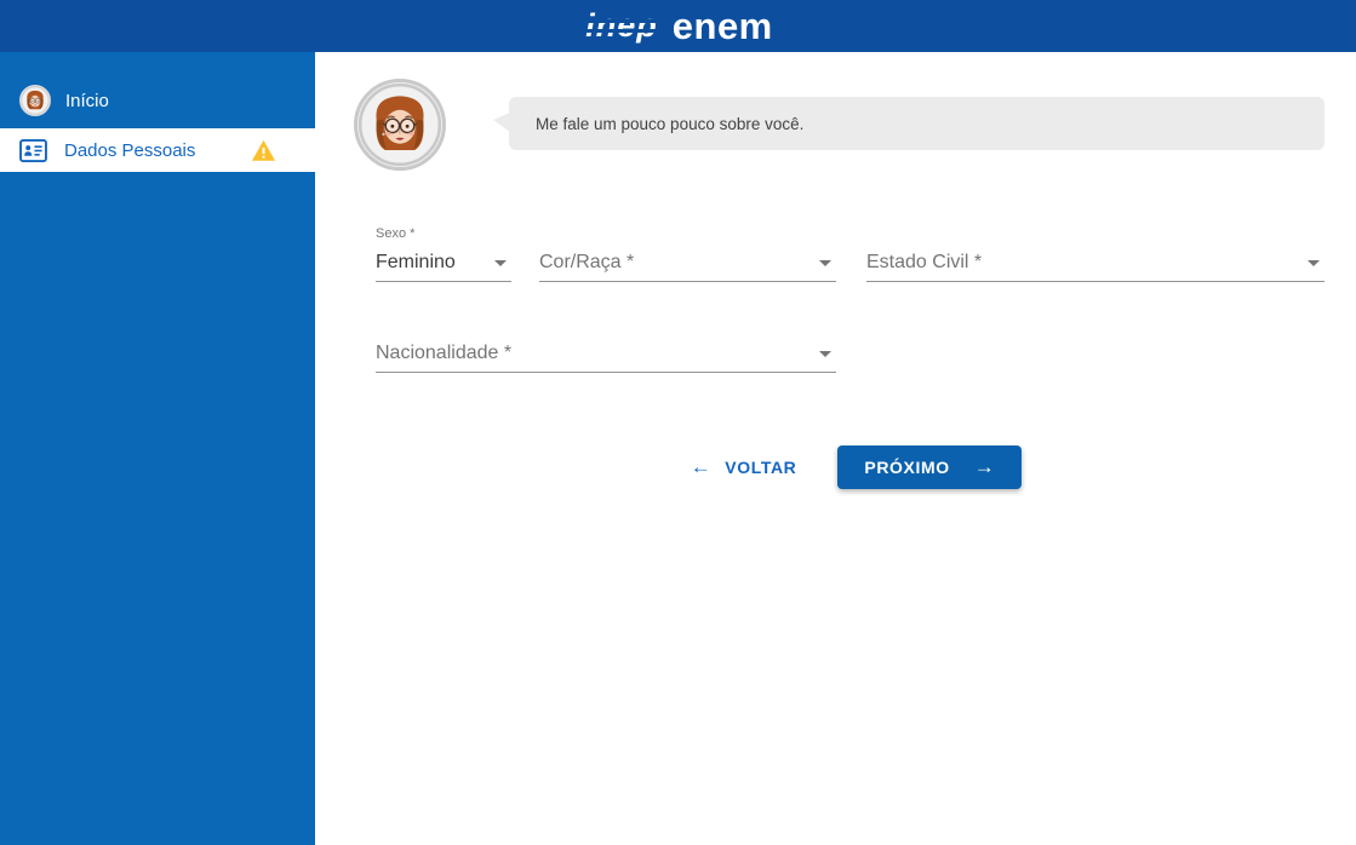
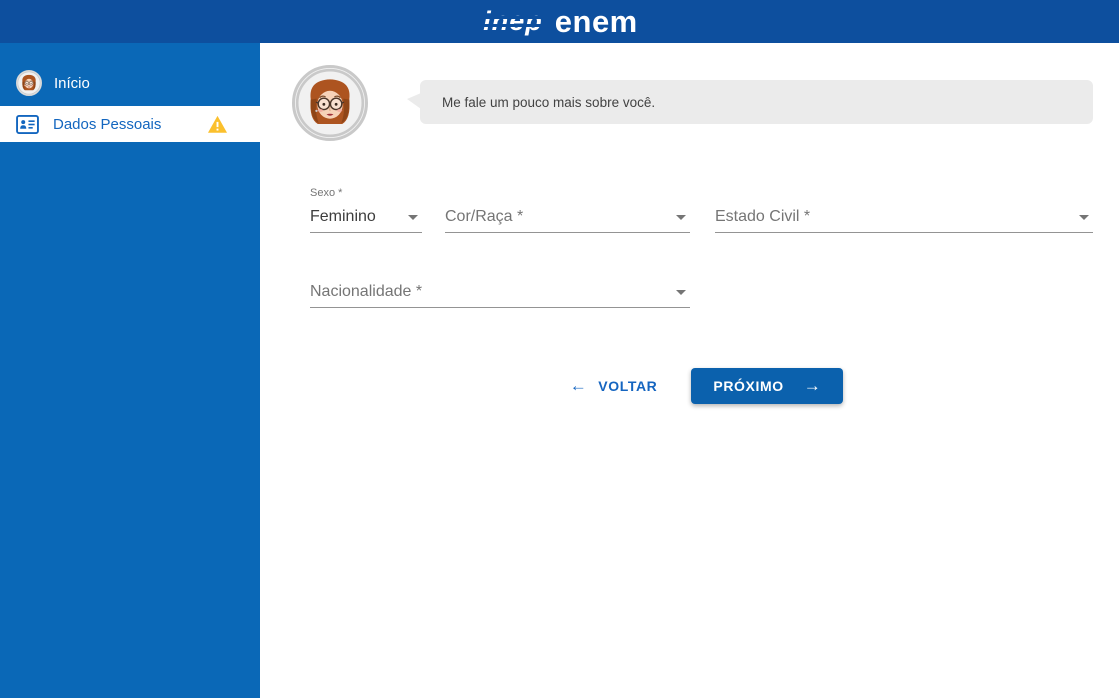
  inep
  enem
  Início
  Dados Pessoais
- Me fale um pouco pouco sobre você.
+ Me fale um pouco mais sobre você.
  Sexo *
  Feminino
  Cor/Raça *
  Estado Civil *
  Nacionalidade *
  ←
  VOLTAR
  PRÓXIMO
  →
